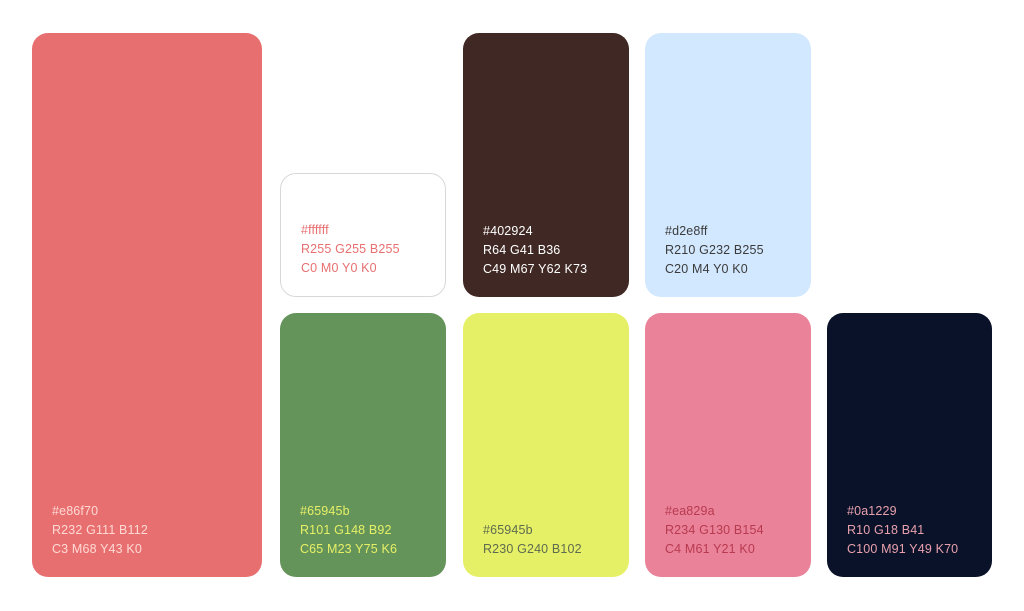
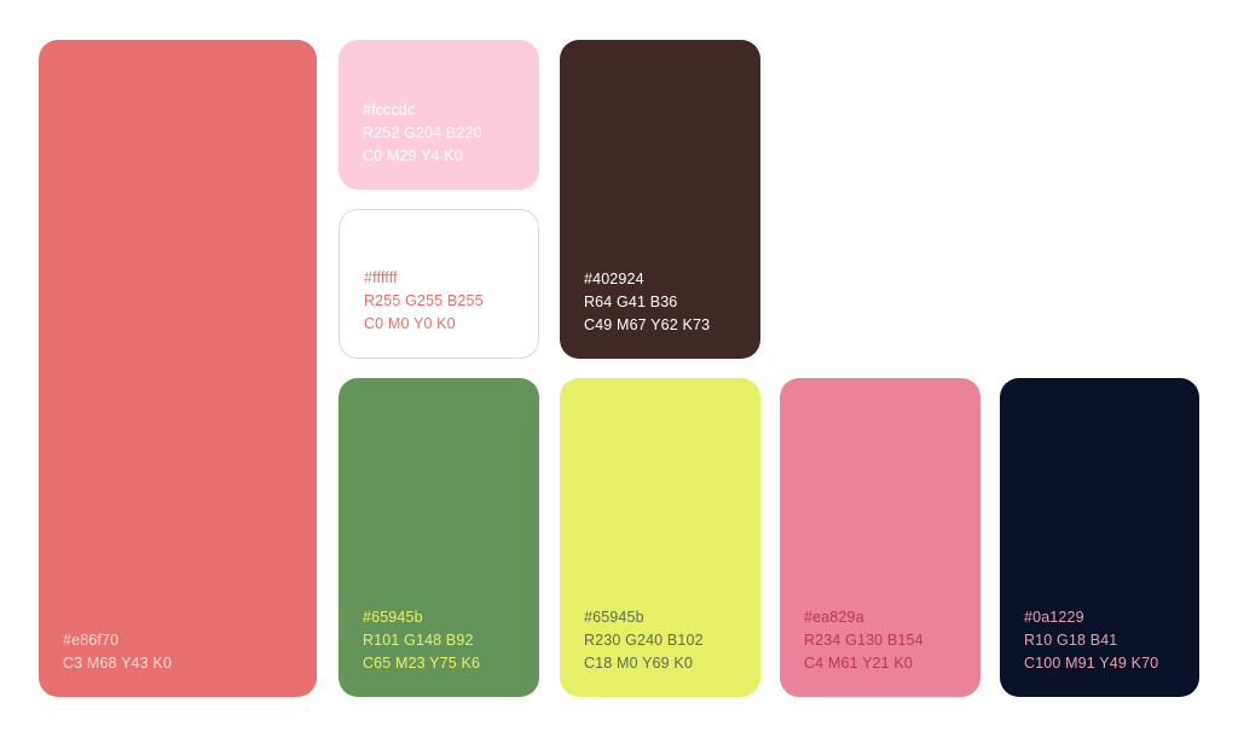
  #e86f70
- R232 G111 B112
  C3 M68 Y43 K0
+ #fcccdc
+ R252 G204 B220
+ C0 M29 Y4 K0
  #ffffff
  R255 G255 B255
  C0 M0 Y0 K0
  #402924
  R64 G41 B36
  C49 M67 Y62 K73
- #d2e8ff
- R210 G232 B255
- C20 M4 Y0 K0
  #65945b
  R101 G148 B92
  C65 M23 Y75 K6
  #65945b
  R230 G240 B102
+ C18 M0 Y69 K0
  #ea829a
  R234 G130 B154
  C4 M61 Y21 K0
  #0a1229
  R10 G18 B41
  C100 M91 Y49 K70
